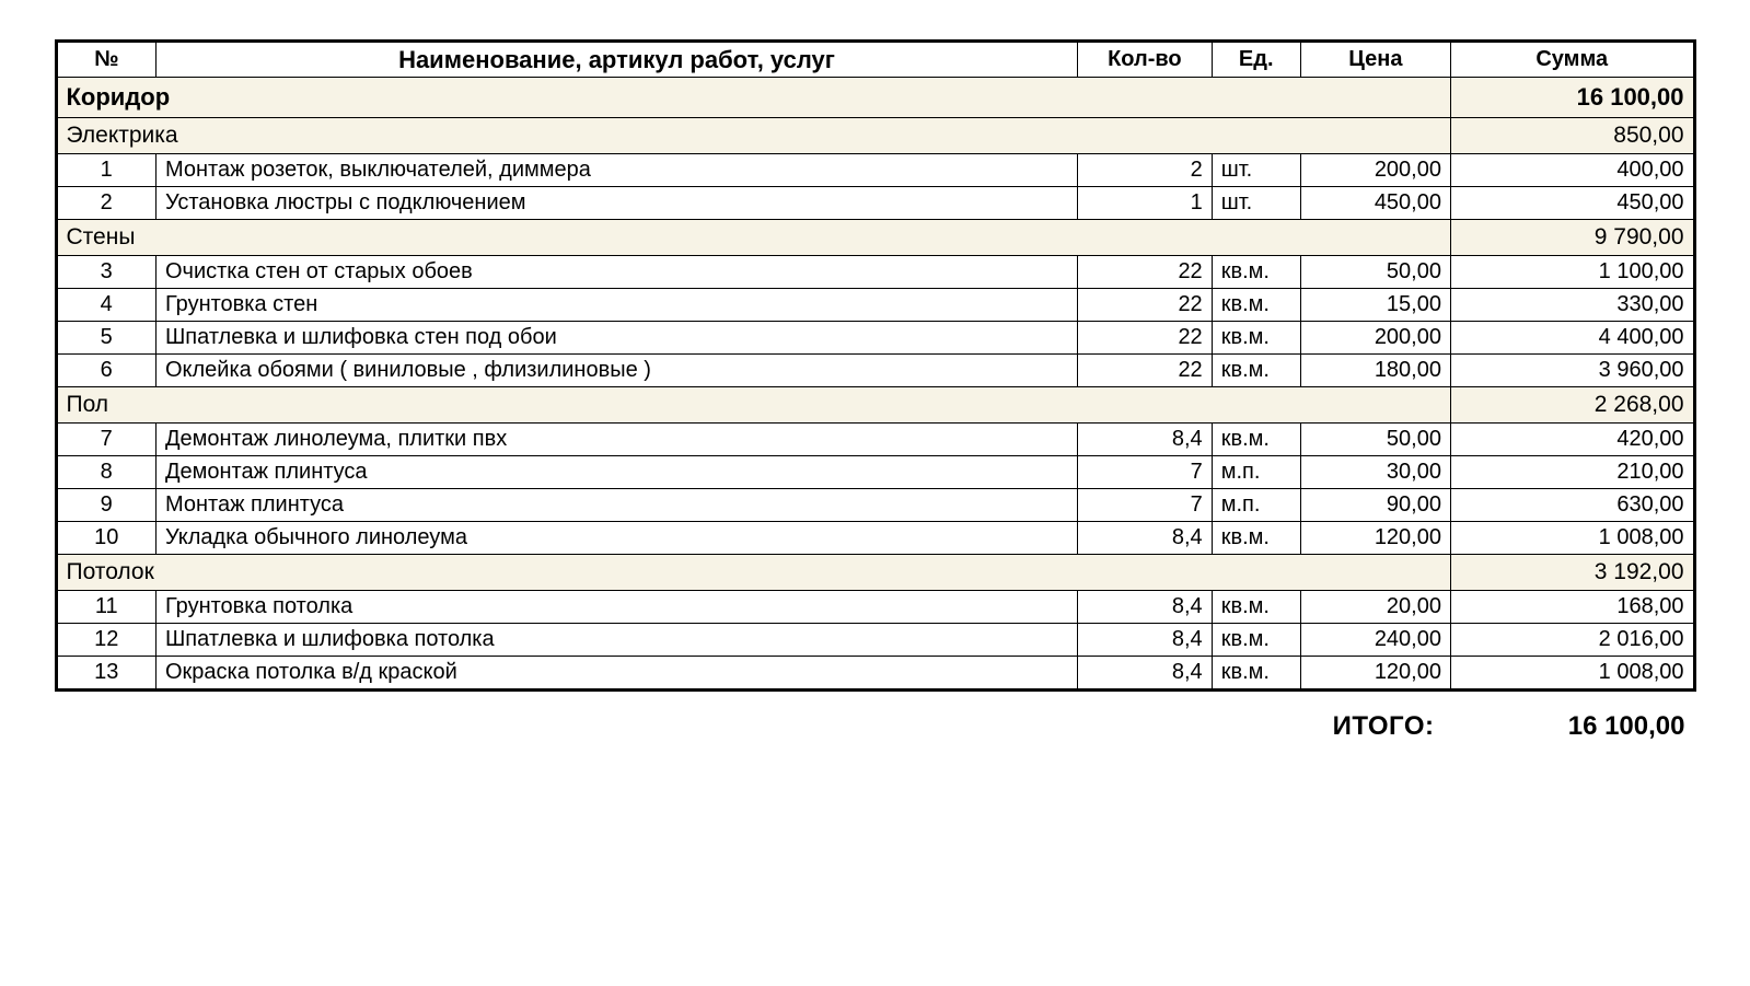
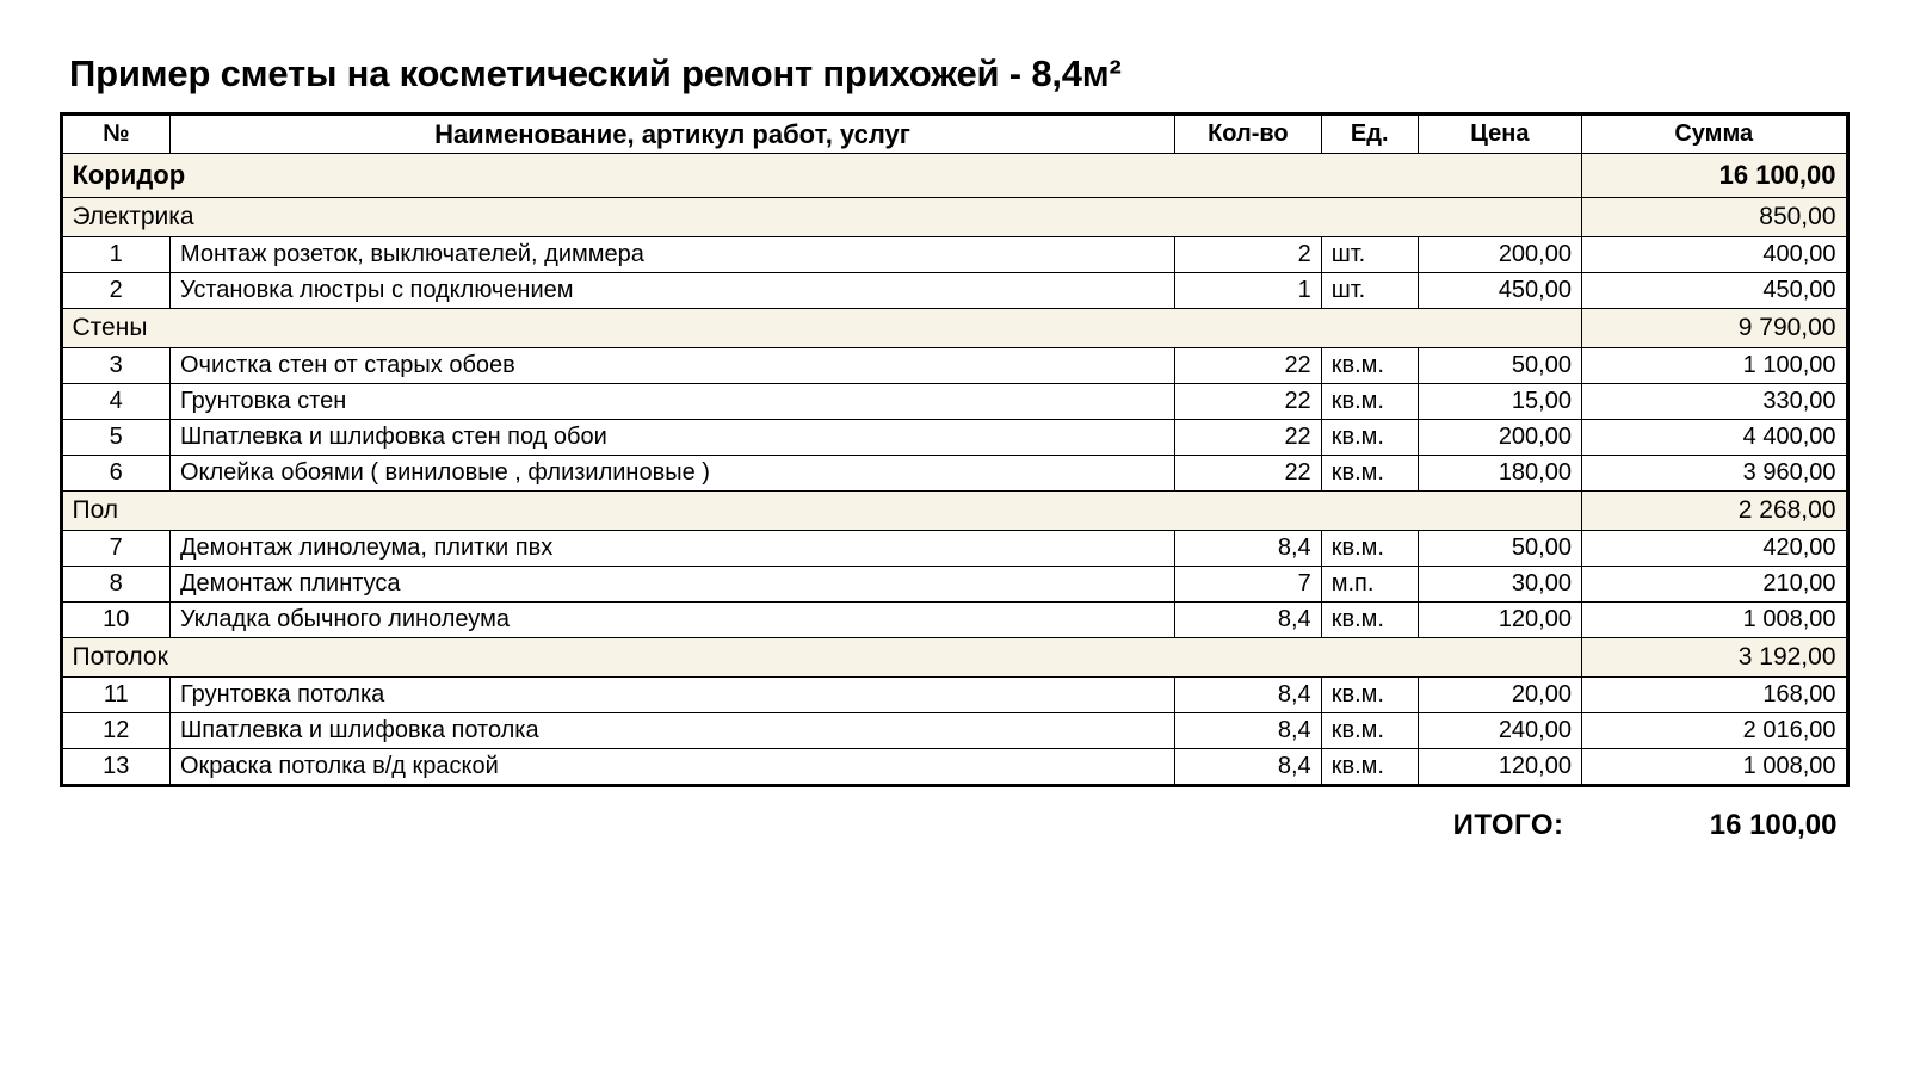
+ Пример сметы на косметический ремонт прихожей - 8,4м²
  №	Наименование, артикул работ, услуг	Кол-во	Ед.	Цена	Сумма
  Коридор	16 100,00
  Электрика	850,00
  1	Монтаж розеток, выключателей, диммера	2	шт.	200,00	400,00
  2	Установка люстры с подключением	1	шт.	450,00	450,00
  Стены	9 790,00
  3	Очистка стен от старых обоев	22	кв.м.	50,00	1 100,00
  4	Грунтовка стен	22	кв.м.	15,00	330,00
  5	Шпатлевка и шлифовка стен под обои	22	кв.м.	200,00	4 400,00
  6	Оклейка обоями ( виниловые , флизилиновые )	22	кв.м.	180,00	3 960,00
  Пол	2 268,00
  7	Демонтаж линолеума, плитки пвх	8,4	кв.м.	50,00	420,00
  8	Демонтаж плинтуса	7	м.п.	30,00	210,00
- 9	Монтаж плинтуса	7	м.п.	90,00	630,00
  10	Укладка обычного линолеума	8,4	кв.м.	120,00	1 008,00
  Потолок	3 192,00
  11	Грунтовка потолка	8,4	кв.м.	20,00	168,00
  12	Шпатлевка и шлифовка потолка	8,4	кв.м.	240,00	2 016,00
  13	Окраска потолка в/д краской	8,4	кв.м.	120,00	1 008,00
  ИТОГО:
  16 100,00
